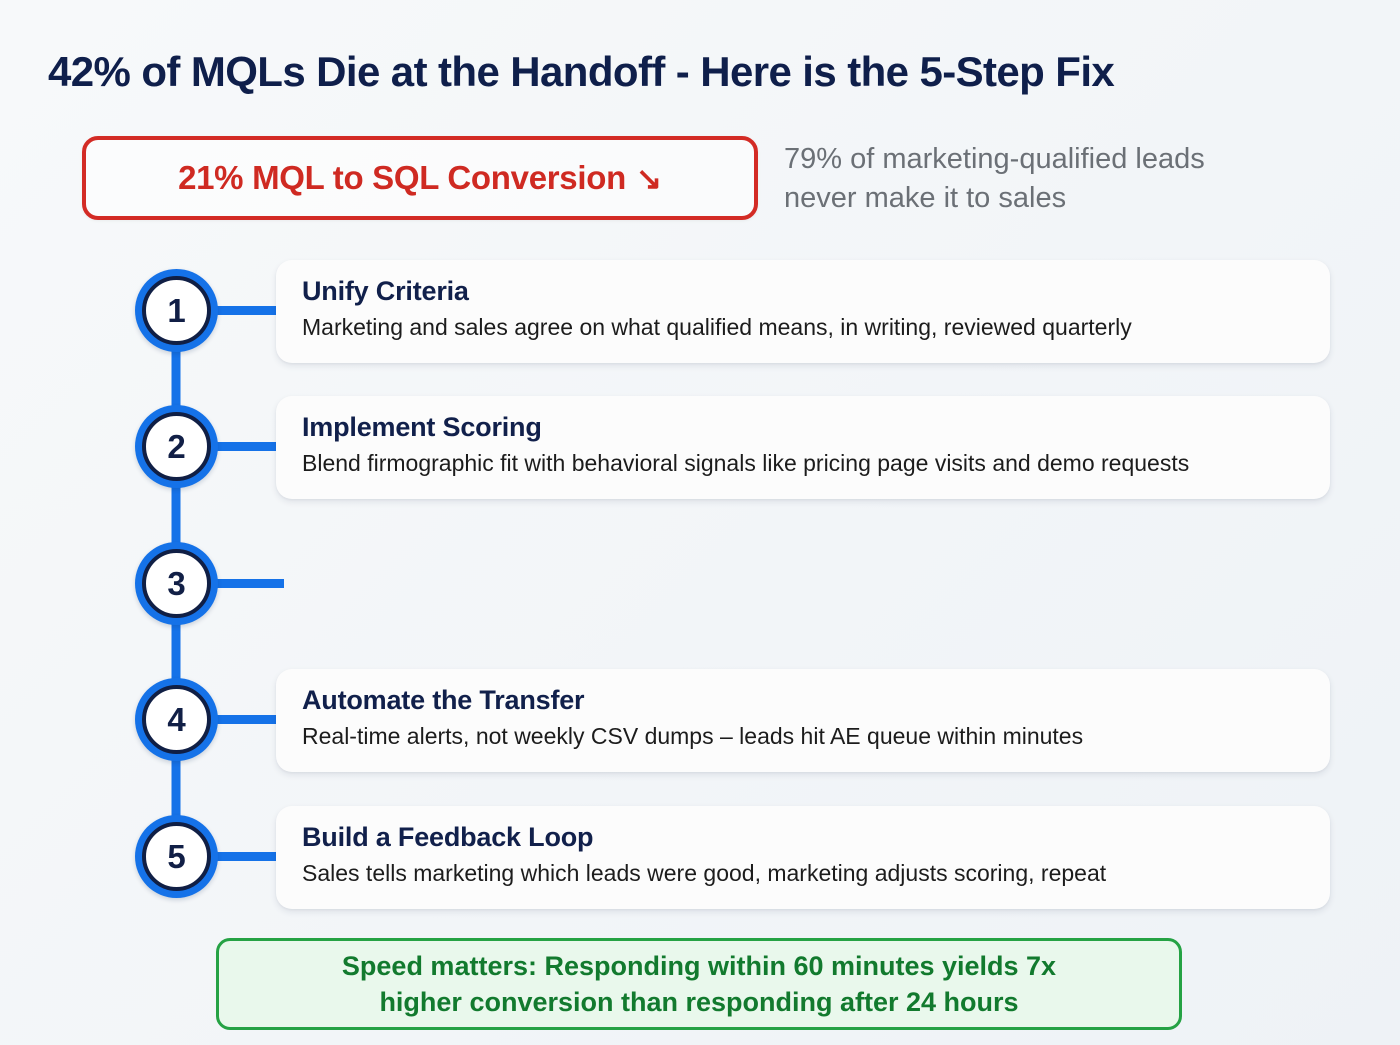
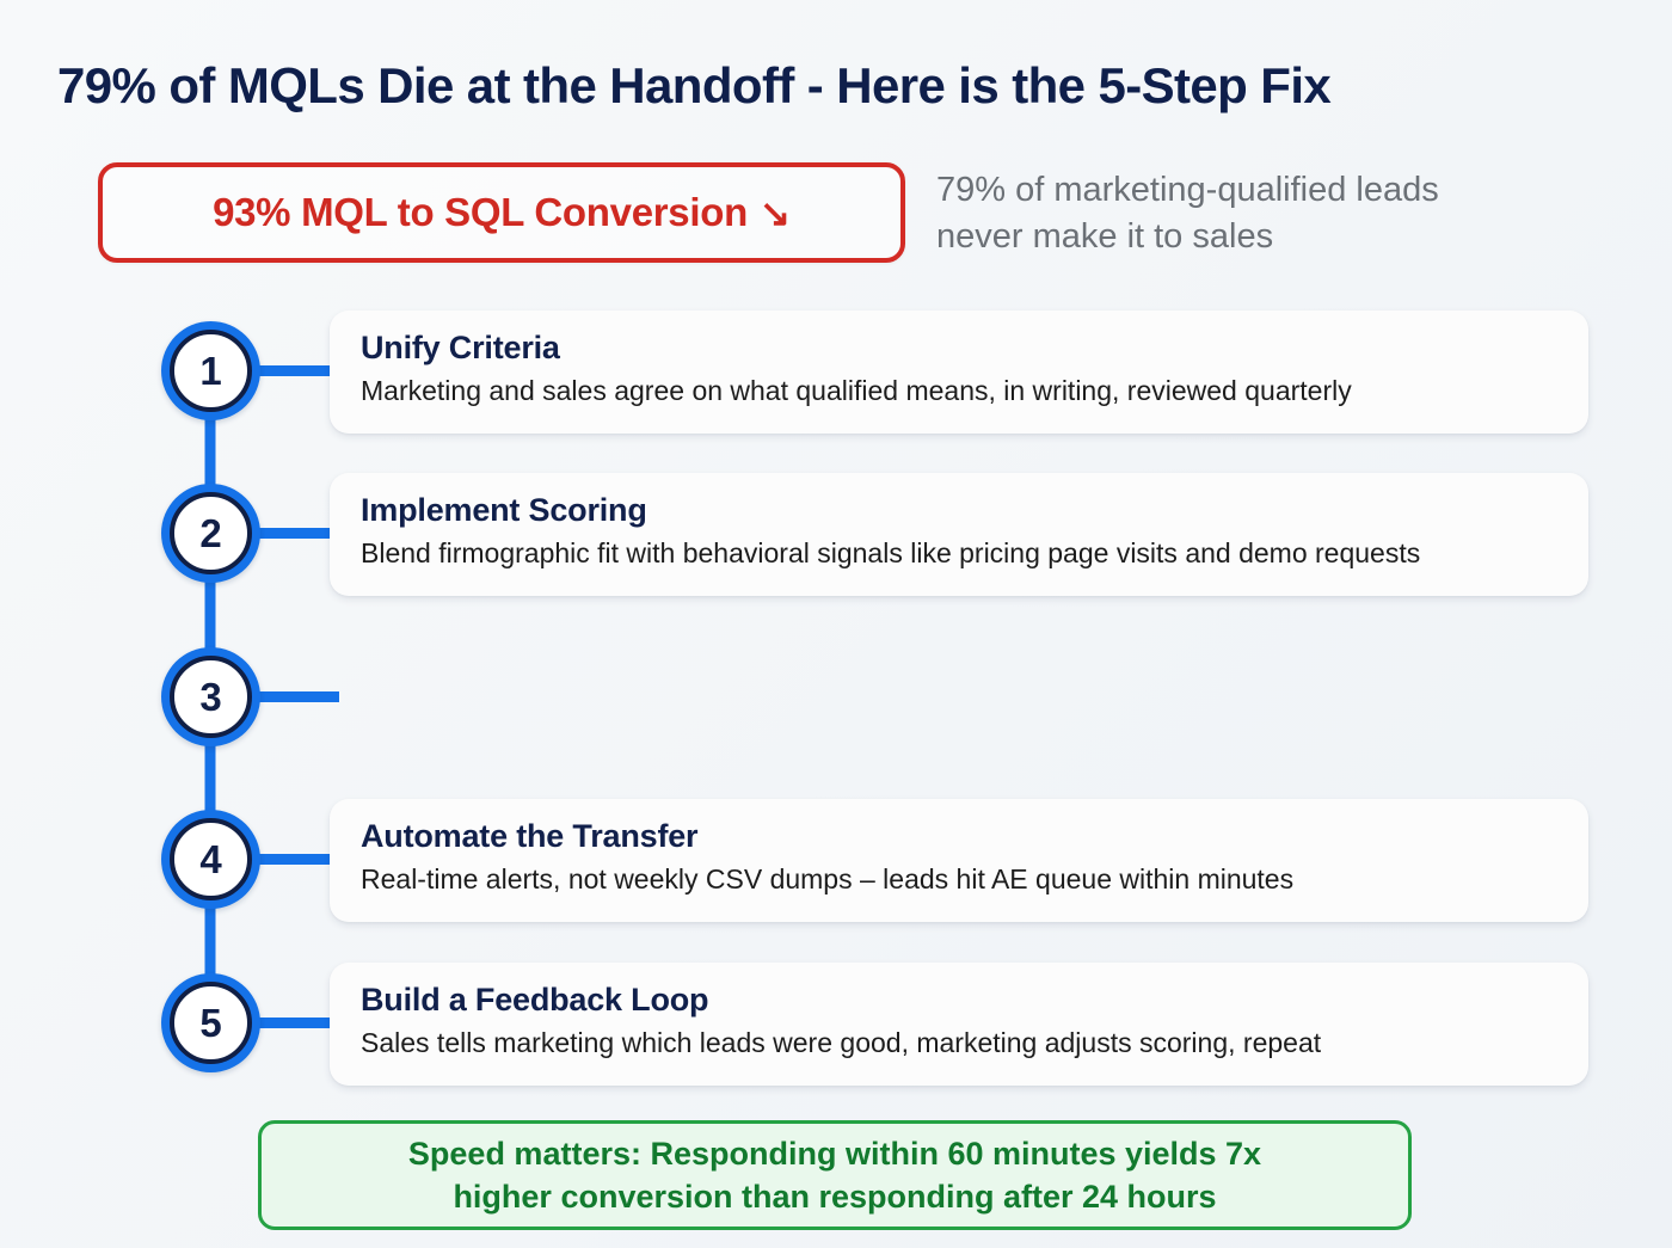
- 42% of MQLs Die at the Handoff - Here is the 5-Step Fix
+ 79% of MQLs Die at the Handoff - Here is the 5-Step Fix
- 21% MQL to SQL Conversion
+ 93% MQL to SQL Conversion
  ↘
  79% of marketing-qualified leads
  never make it to sales
  1
  Unify Criteria
  Marketing and sales agree on what qualified means, in writing, reviewed quarterly
  2
  Implement Scoring
  Blend firmographic fit with behavioral signals like pricing page visits and demo requests
  3
  4
  Automate the Transfer
  Real-time alerts, not weekly CSV dumps – leads hit AE queue within minutes
  5
  Build a Feedback Loop
  Sales tells marketing which leads were good, marketing adjusts scoring, repeat
  Speed matters: Responding within 60 minutes yields 7x
  higher conversion than responding after 24 hours
